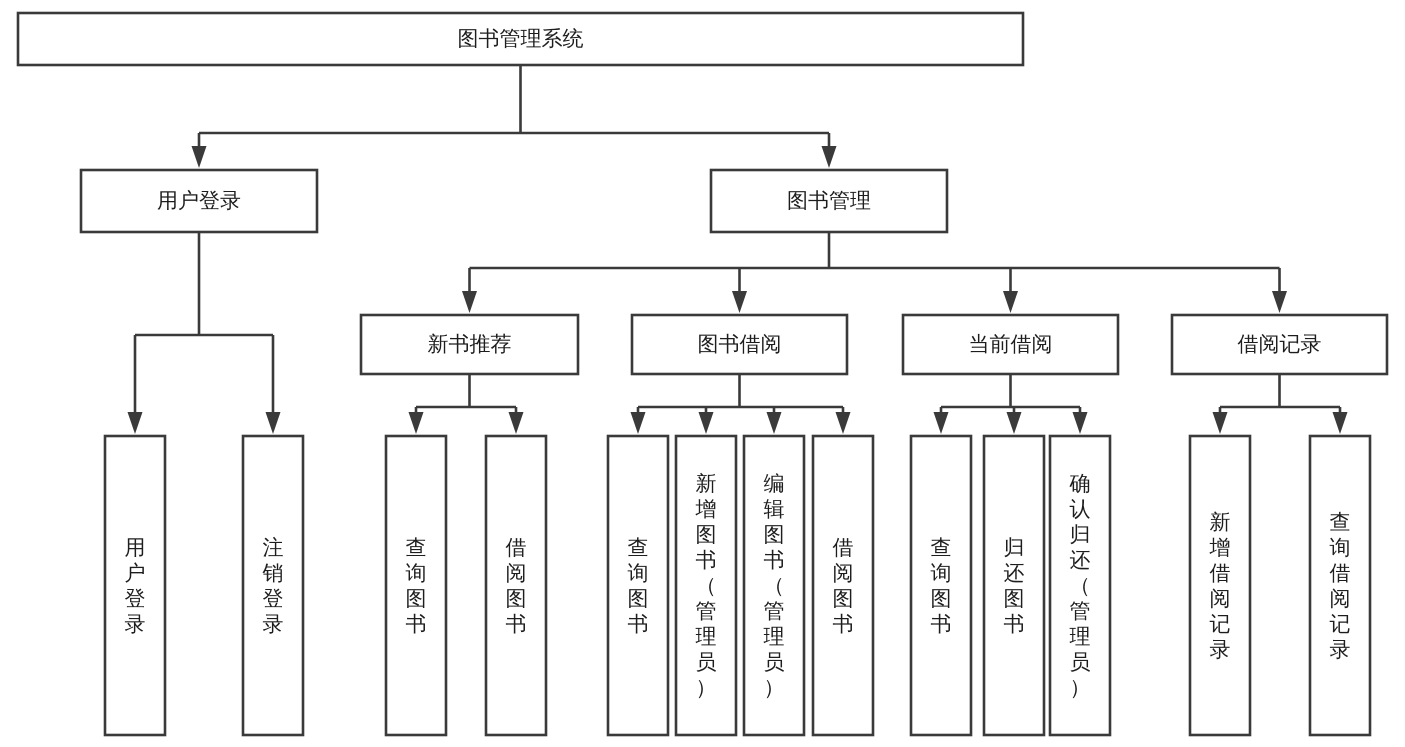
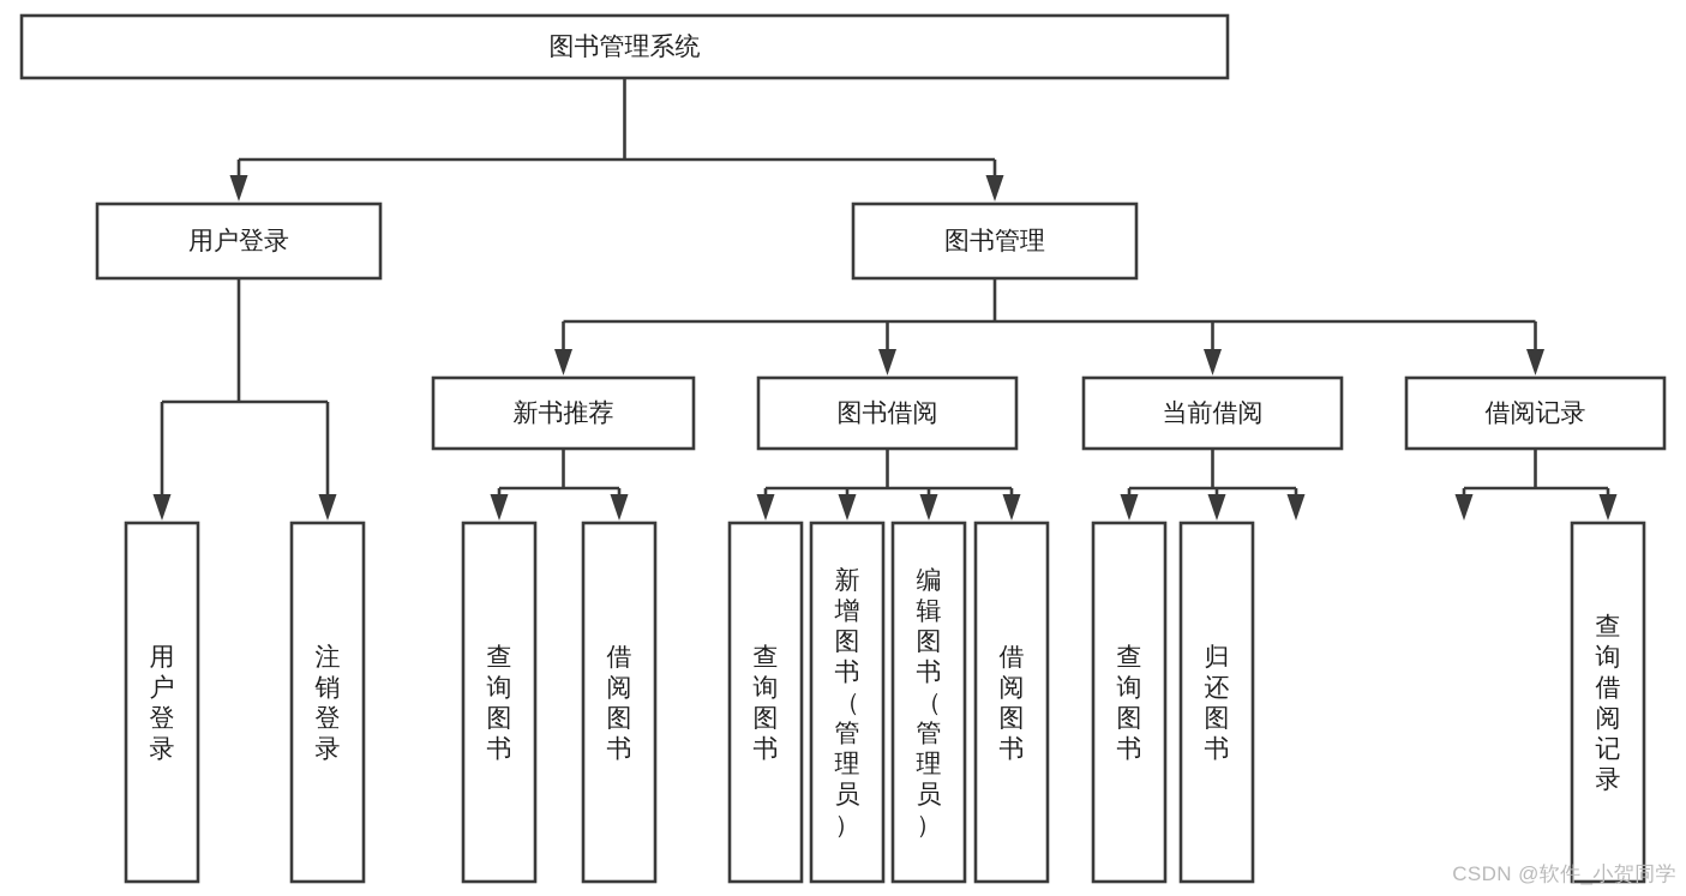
  图书管理系统
  用户登录
  图书管理
  新书推荐
  图书借阅
  当前借阅
  借阅记录
  用户登录
  注销登录
  查询图书
  借阅图书
  查询图书
  新增图书（管理员）
  编辑图书（管理员）
  借阅图书
  查询图书
  归还图书
- 确认归还（管理员）
- 新增借阅记录
  查询借阅记录
+ CSDN @软件_小贺同学
